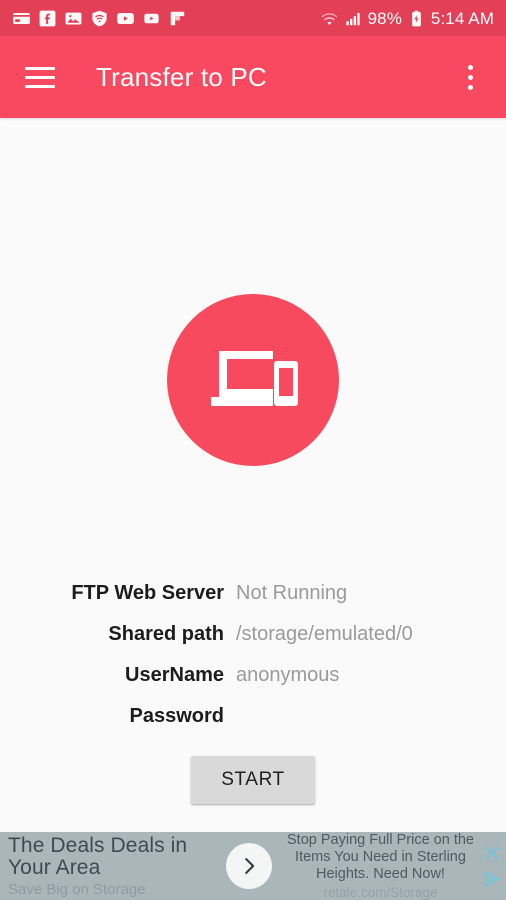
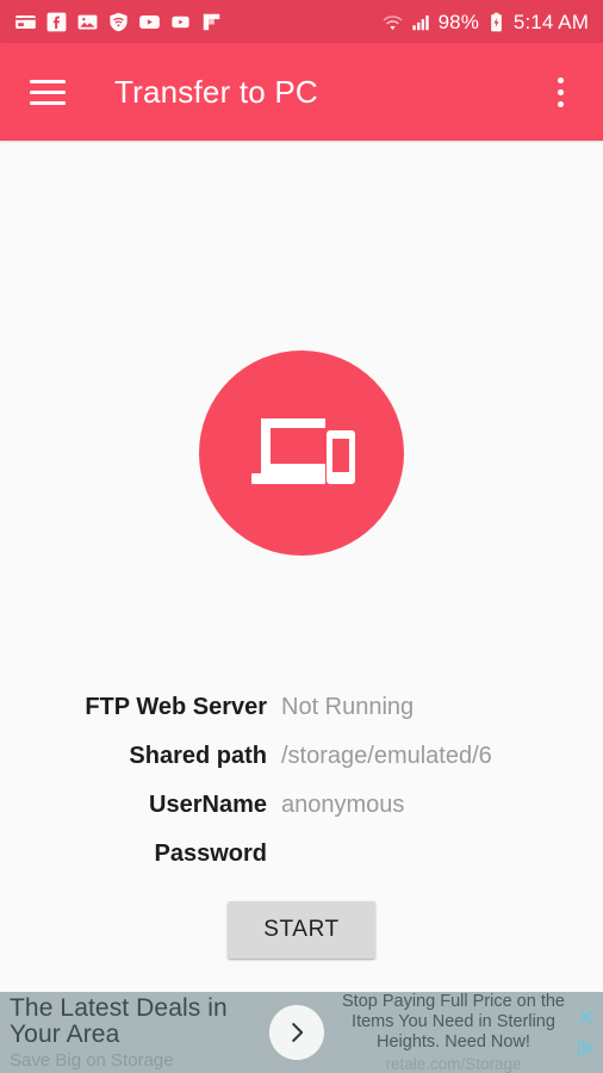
  98%
  5:14 AM
  Transfer to PC
  FTP Web Server
  Not Running
  Shared path
- /storage/emulated/0
+ /storage/emulated/6
  UserName
  anonymous
  Password
  START
- The Deals Deals in Your Area
+ The Latest Deals in Your Area
  Save Big on Storage
  Stop Paying Full Price on the Items You Need in Sterling Heights. Need Now!
